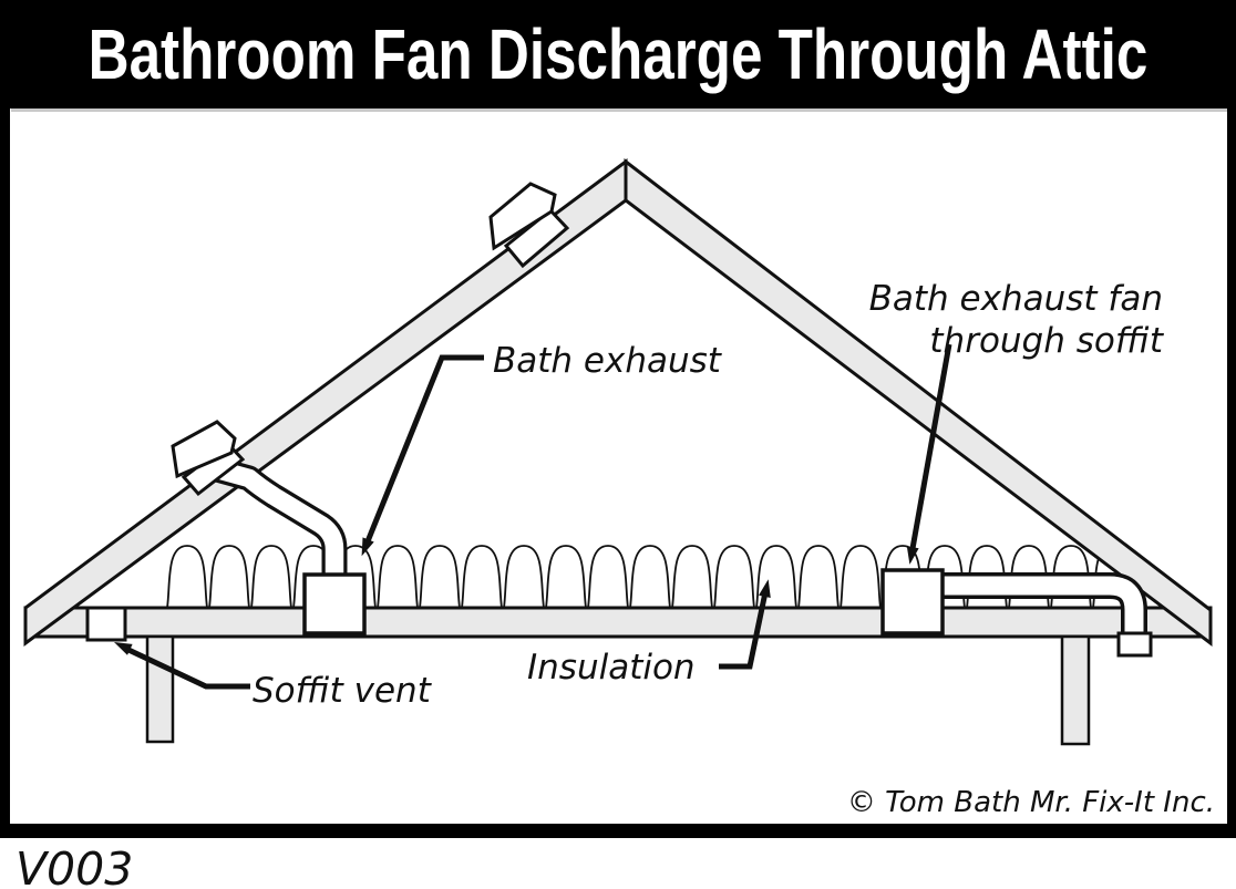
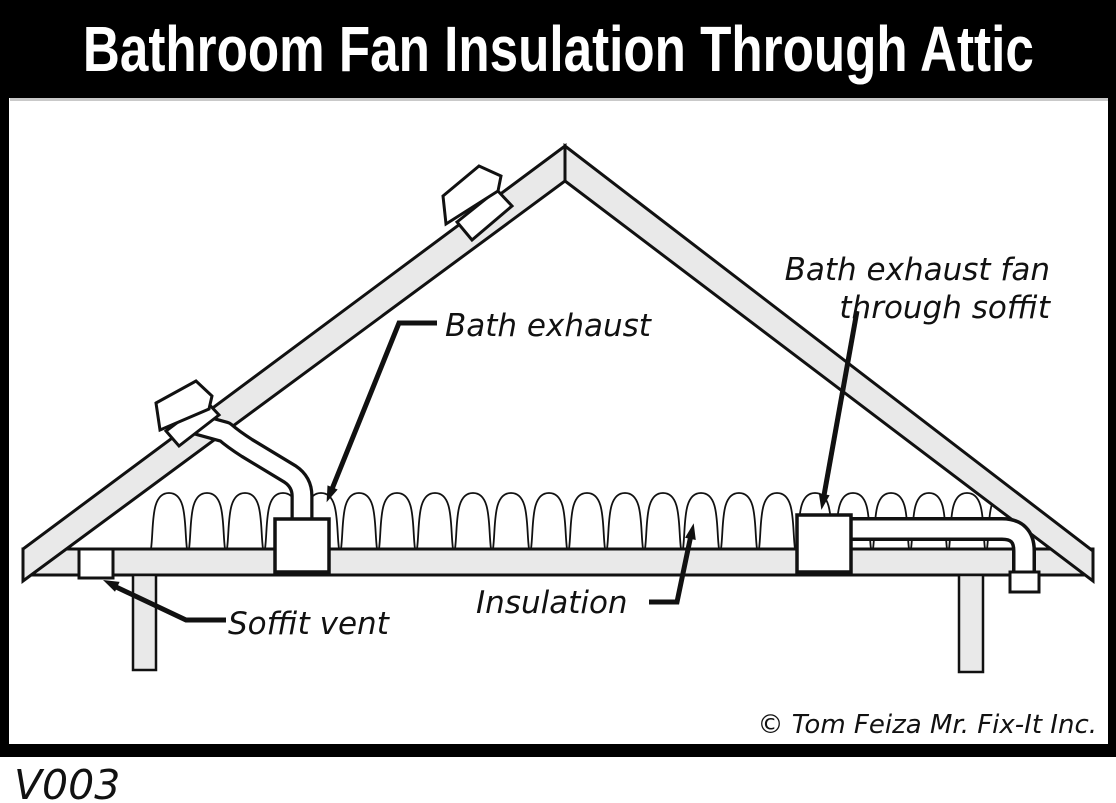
- Bathroom Fan Discharge Through Attic
+ Bathroom Fan Insulation Through Attic
  Bath exhaust
  Bath exhaust fan
  through soffit
  Insulation
  Soffit vent
- © Tom Bath Mr. Fix-It Inc.
+ © Tom Feiza Mr. Fix-It Inc.
  V003
